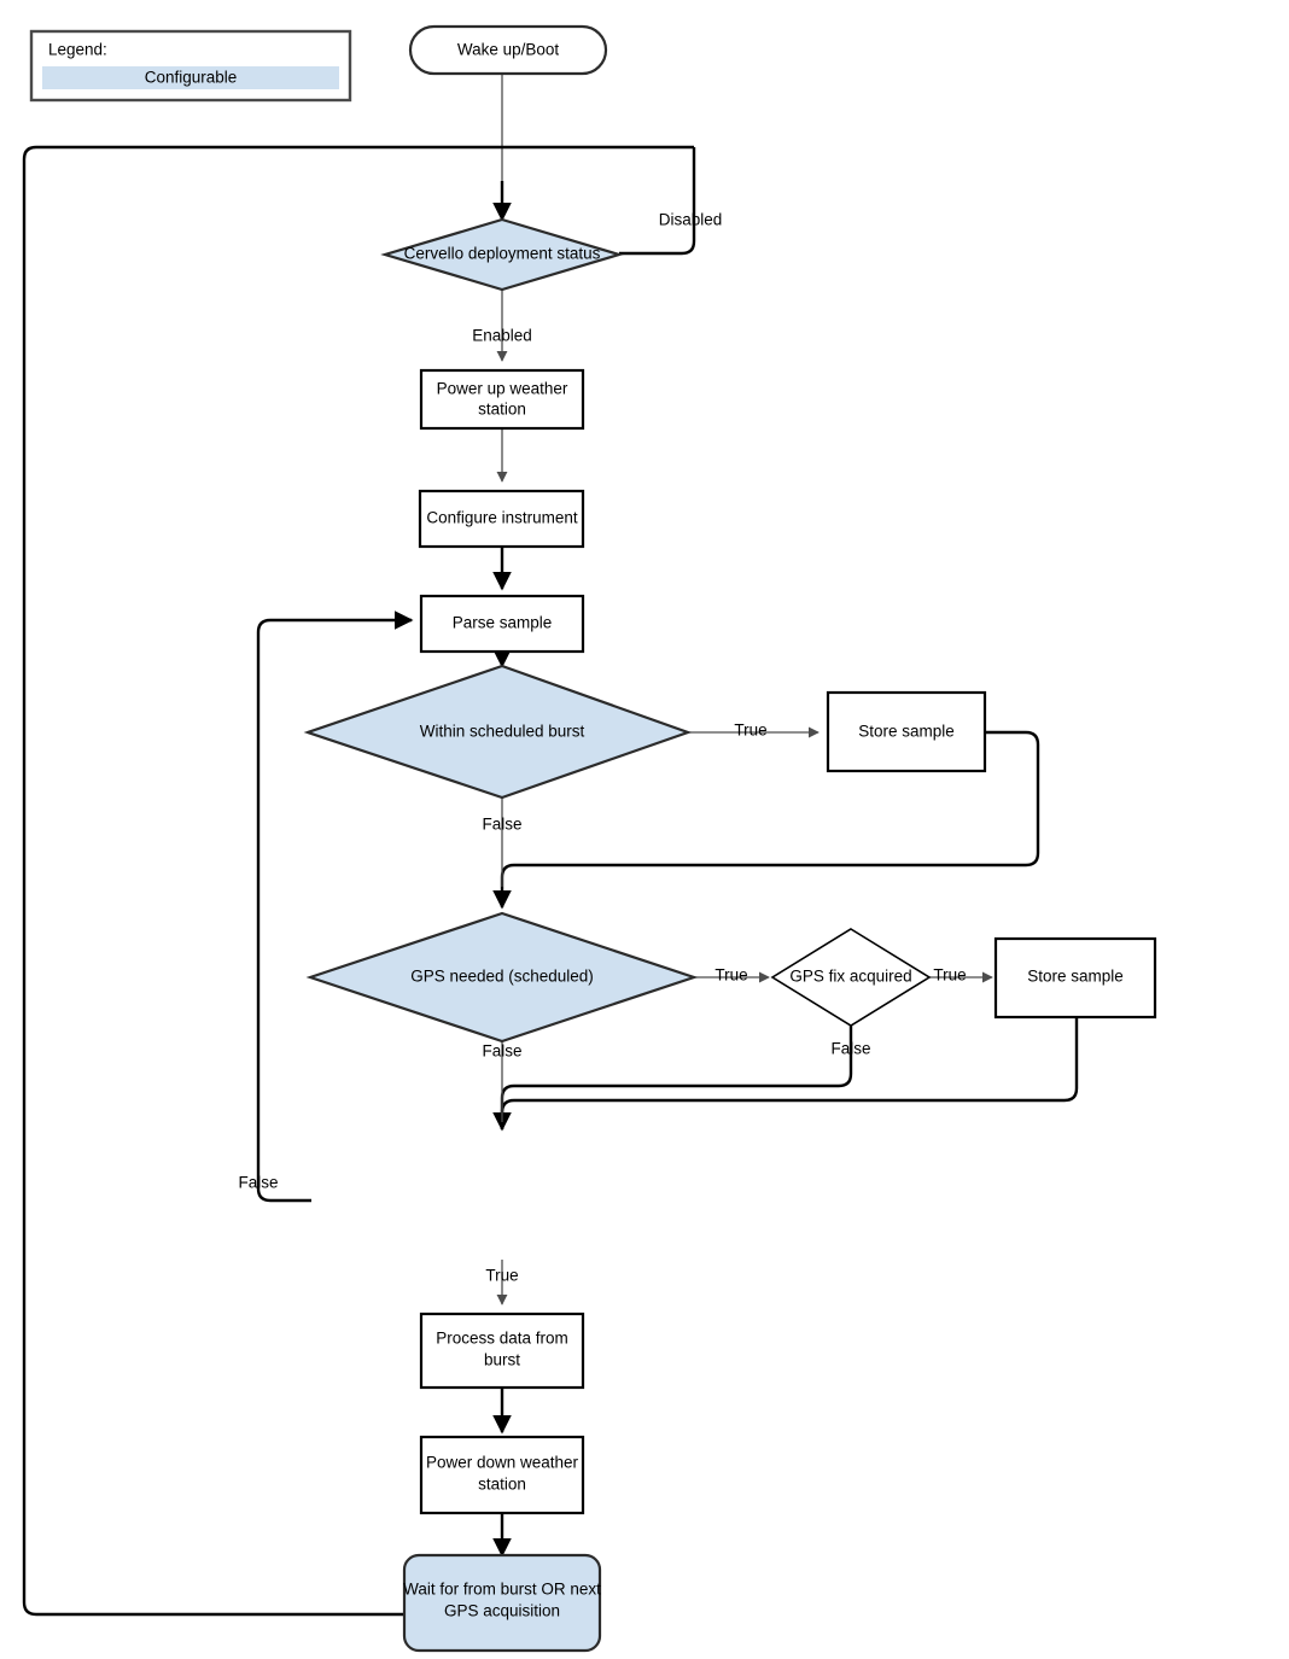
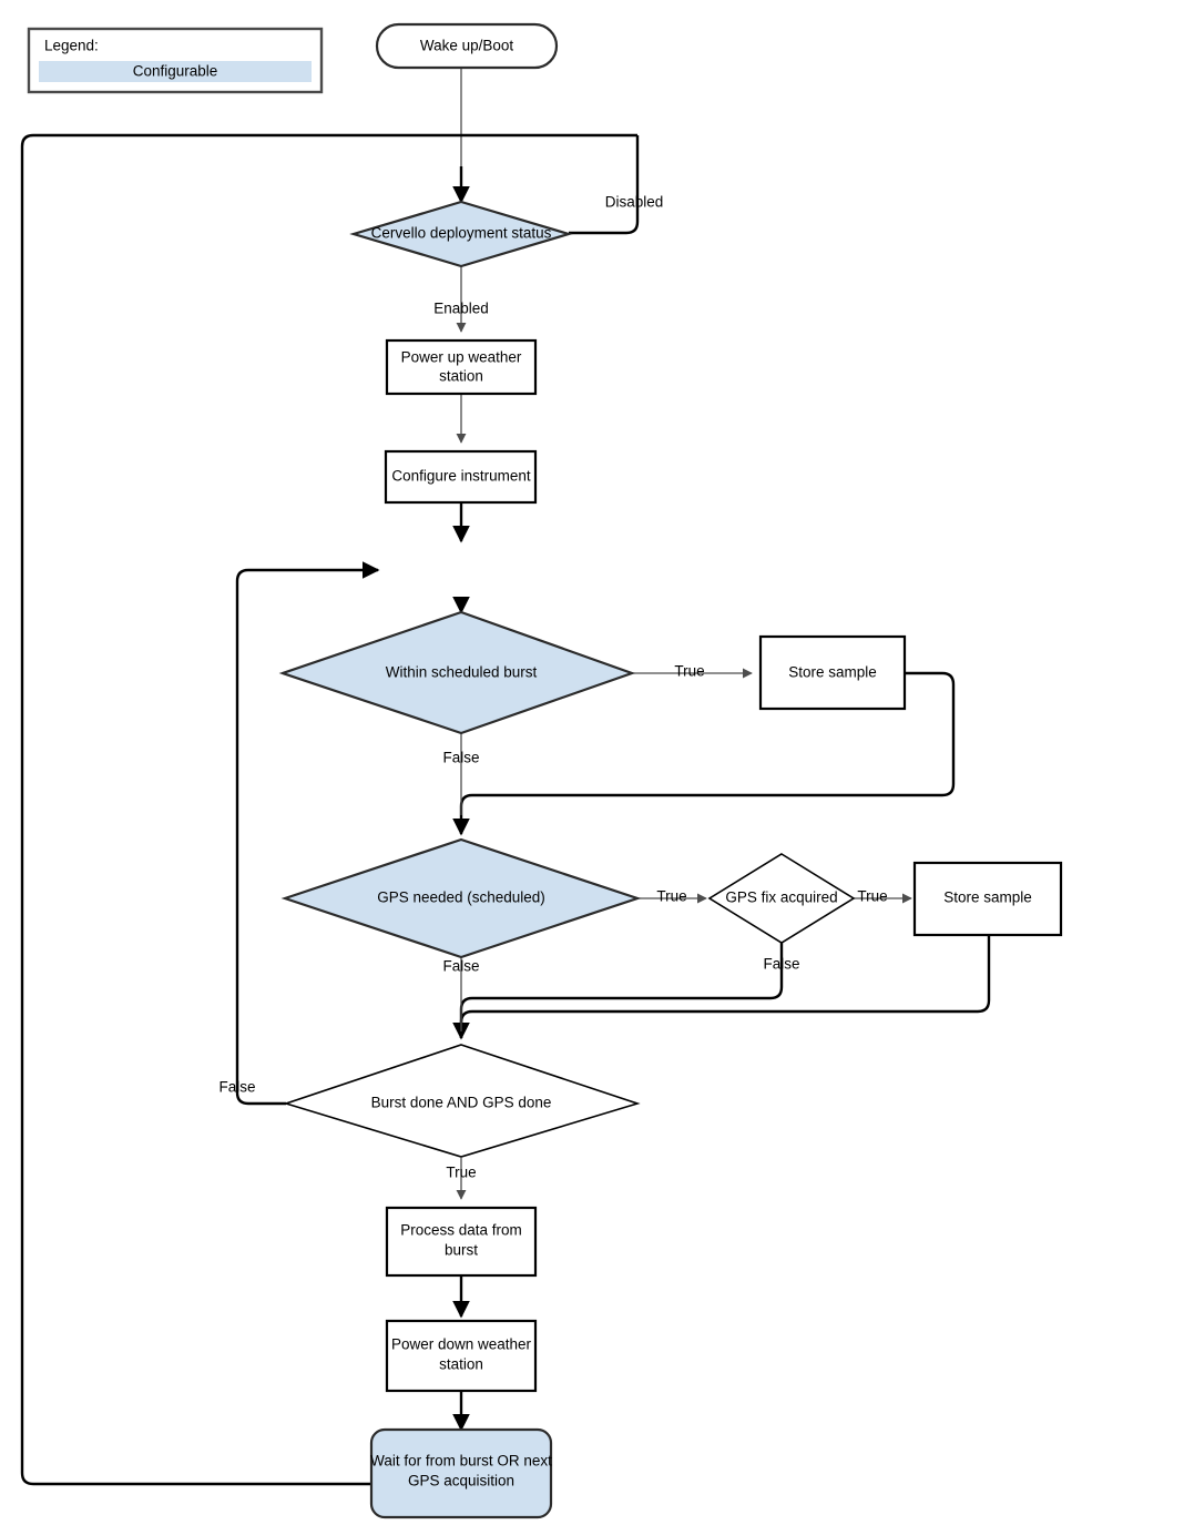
  Legend:
  Configurable
  Disabled
  Enabled
  False
  True
  False
  True
  True
  False
  False
  True
  Wake up/Boot
  Cervello deployment status
  Power up weather
  station
  Configure instrument
- Parse sample
  Within scheduled burst
  Store sample
  GPS needed (scheduled)
  GPS fix acquired
  Store sample
+ Burst done AND GPS done
  Process data from
  burst
  Power down weather
  station
  Wait for from burst OR next
  GPS acquisition
